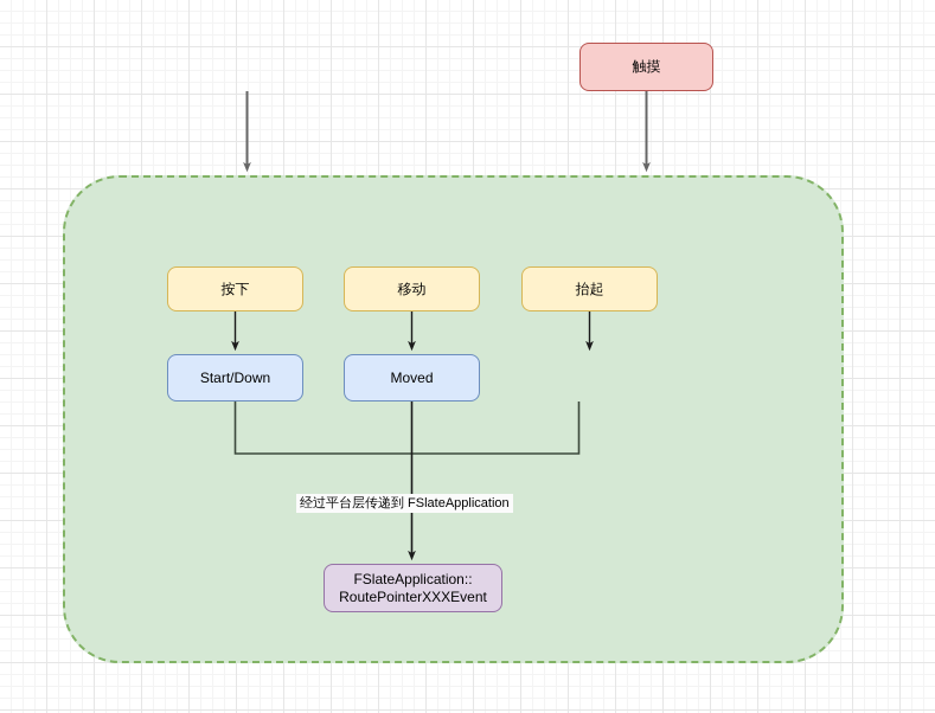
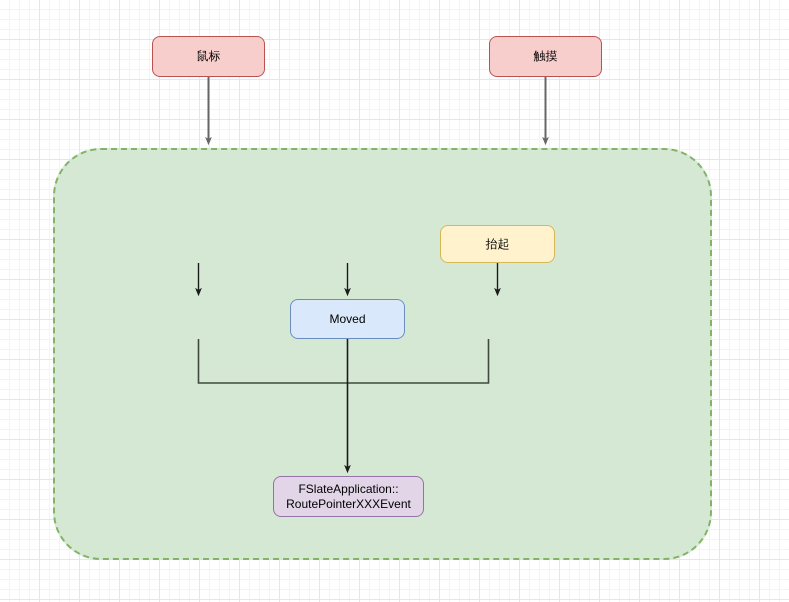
+ 鼠标
  触摸
- 按下
- 移动
  抬起
- Start/Down
  Moved
- 经过平台层传递到 FSlateApplication
  FSlateApplication::
  RoutePointerXXXEvent
